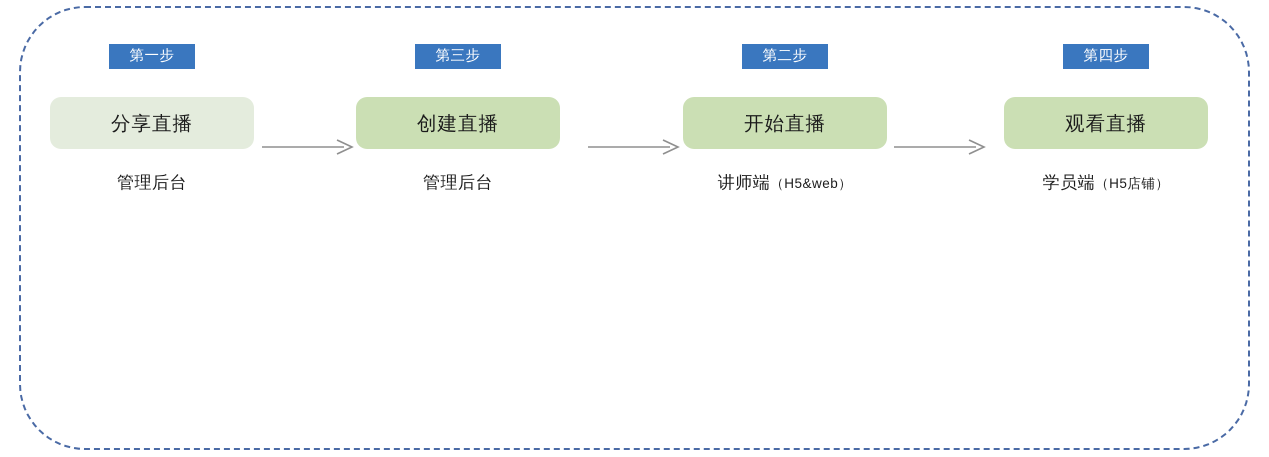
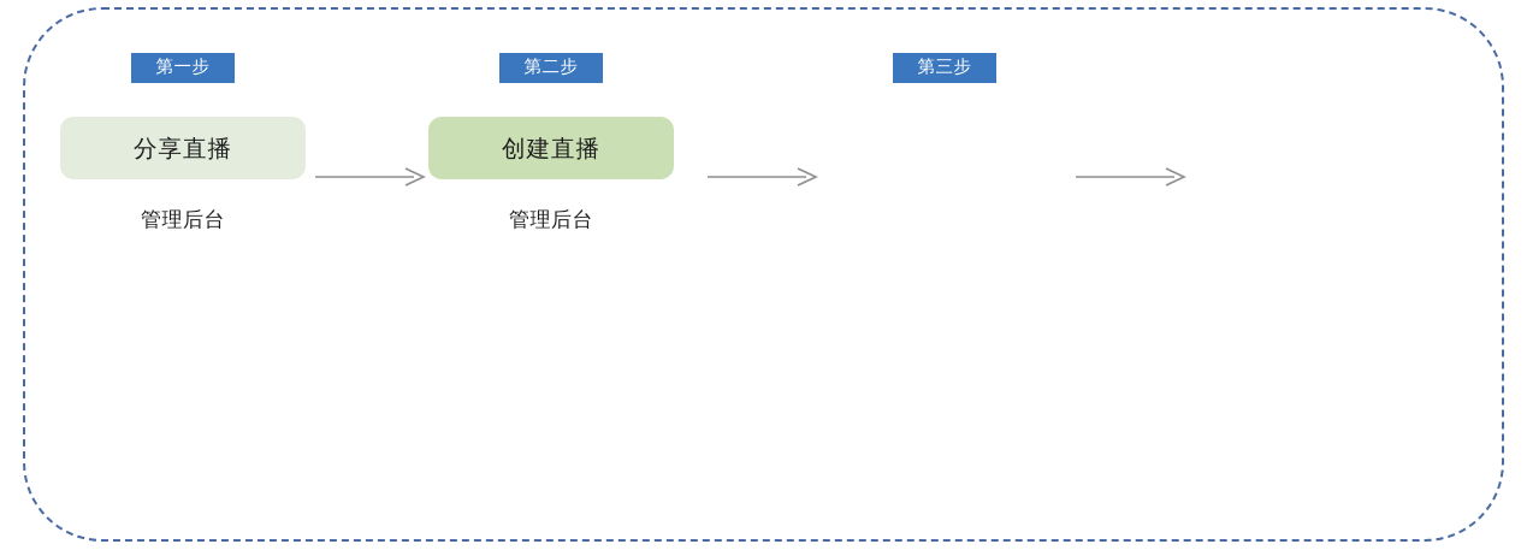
  第一步
  分享直播
  管理后台
- 第三步
+ 第二步
  创建直播
  管理后台
- 第二步
+ 第三步
- 开始直播
- 讲师端
- （H5&web）
- 第四步
- 观看直播
- 学员端
- （H5店铺）
